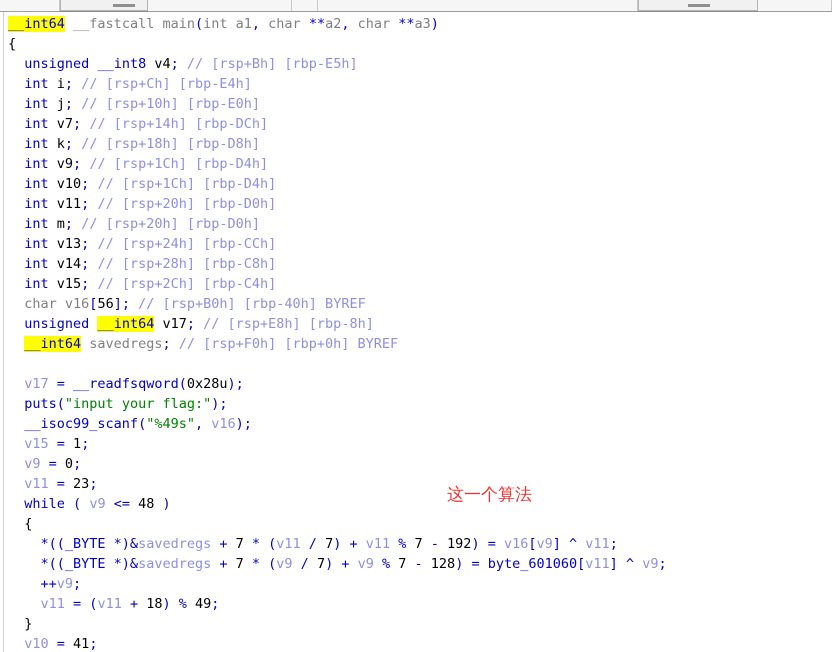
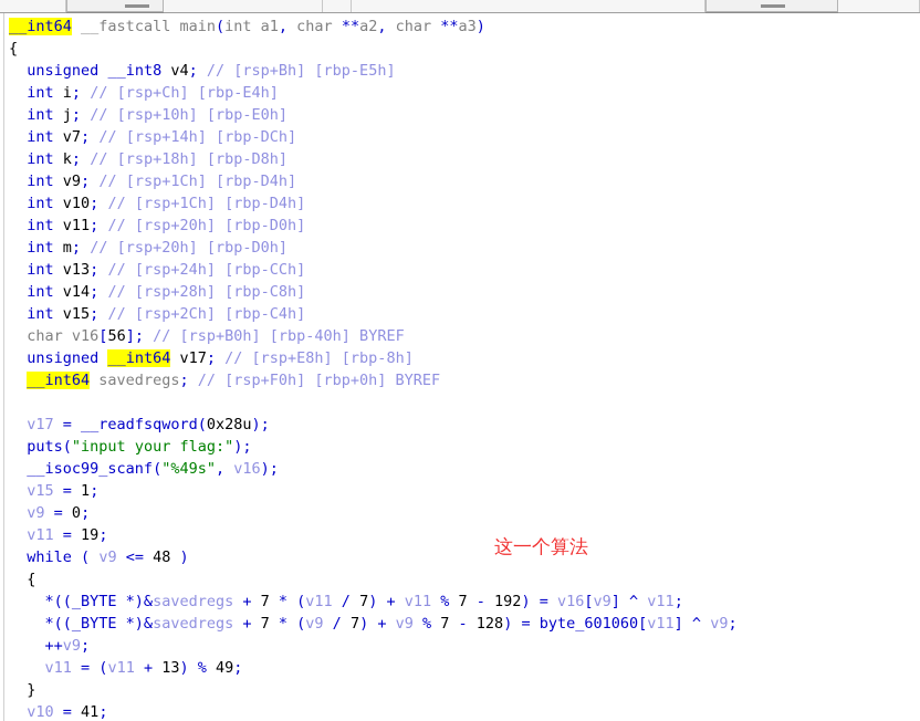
  __int64 __fastcall main(int a1, char **a2, char **a3)
  {
  unsigned __int8 v4; // [rsp+Bh] [rbp-E5h]
  int i; // [rsp+Ch] [rbp-E4h]
  int j; // [rsp+10h] [rbp-E0h]
  int v7; // [rsp+14h] [rbp-DCh]
  int k; // [rsp+18h] [rbp-D8h]
  int v9; // [rsp+1Ch] [rbp-D4h]
  int v10; // [rsp+1Ch] [rbp-D4h]
  int v11; // [rsp+20h] [rbp-D0h]
  int m; // [rsp+20h] [rbp-D0h]
  int v13; // [rsp+24h] [rbp-CCh]
  int v14; // [rsp+28h] [rbp-C8h]
  int v15; // [rsp+2Ch] [rbp-C4h]
  char v16[56]; // [rsp+B0h] [rbp-40h] BYREF
  unsigned __int64 v17; // [rsp+E8h] [rbp-8h]
  __int64 savedregs; // [rsp+F0h] [rbp+0h] BYREF
  v17 = __readfsqword(0x28u);
  puts("input your flag:");
  __isoc99_scanf("%49s", v16);
  v15 = 1;
  v9 = 0;
- v11 = 23;
+ v11 = 19;
  while ( v9 <= 48 )
  {
  *((_BYTE *)&savedregs + 7 * (v11 / 7) + v11 % 7 - 192) = v16[v9] ^ v11;
  *((_BYTE *)&savedregs + 7 * (v9 / 7) + v9 % 7 - 128) = byte_601060[v11] ^ v9;
  ++v9;
- v11 = (v11 + 18) % 49;
+ v11 = (v11 + 13) % 49;
  }
  v10 = 41;
  这一个算法
